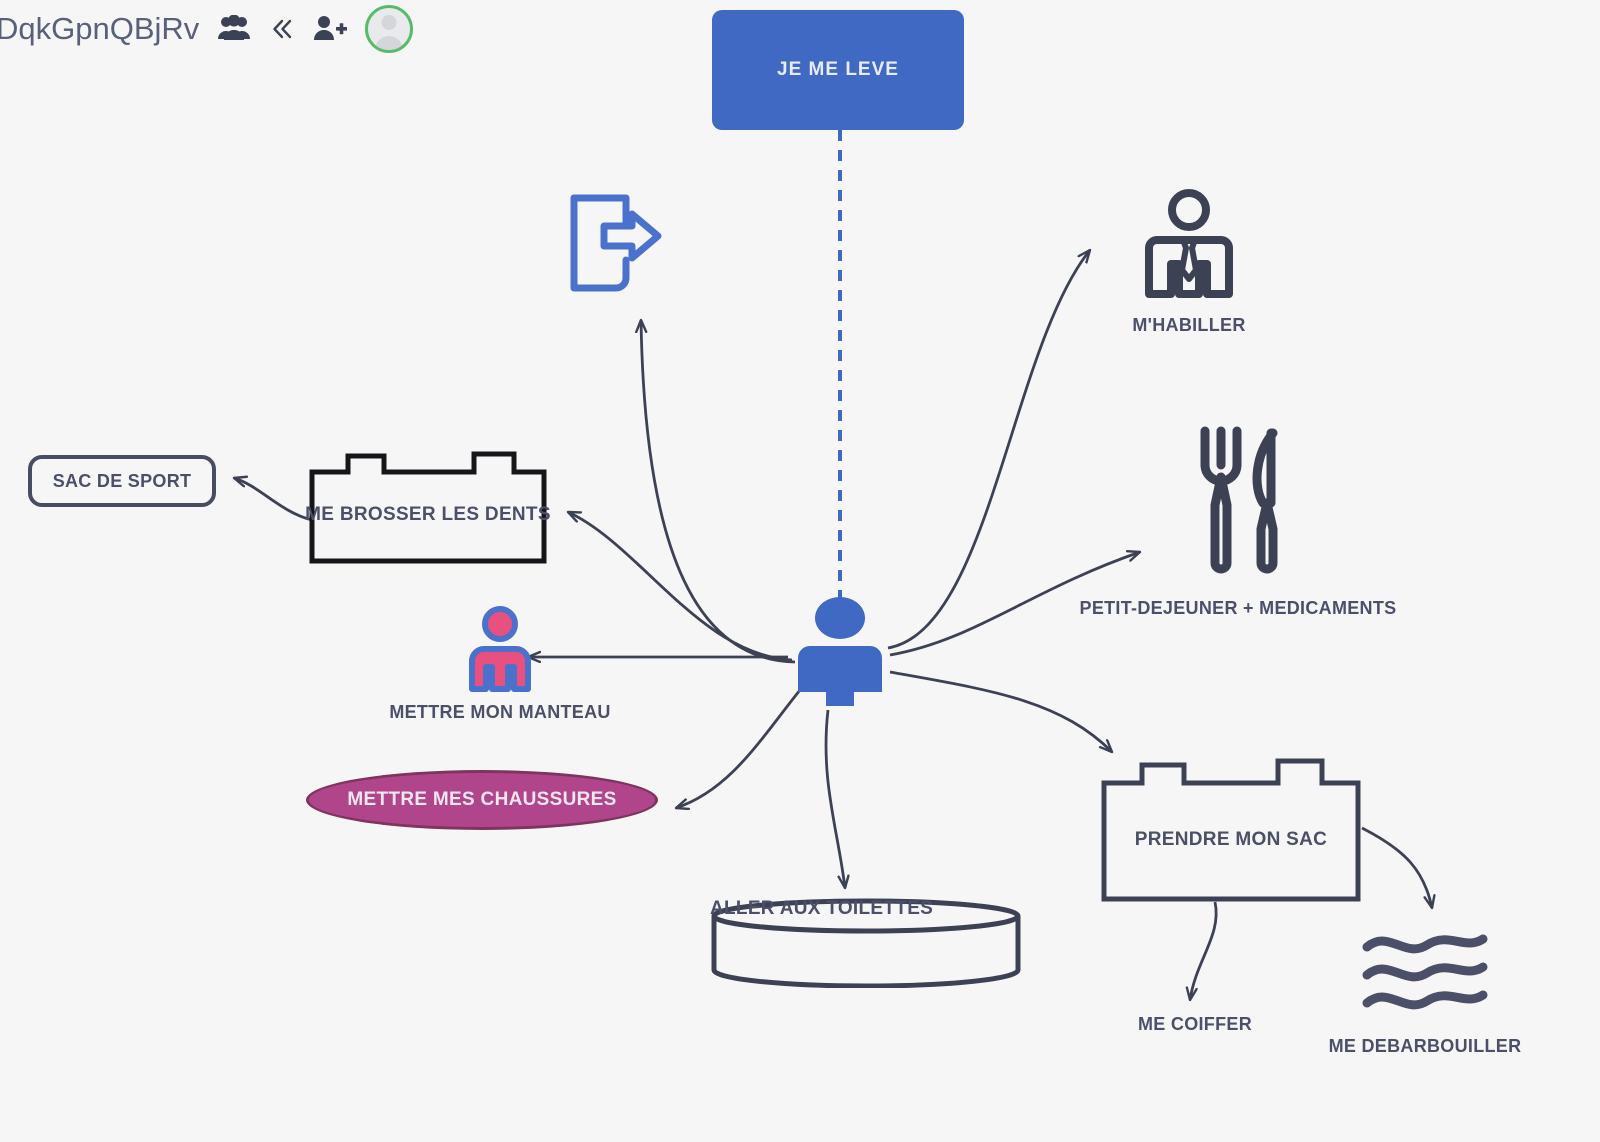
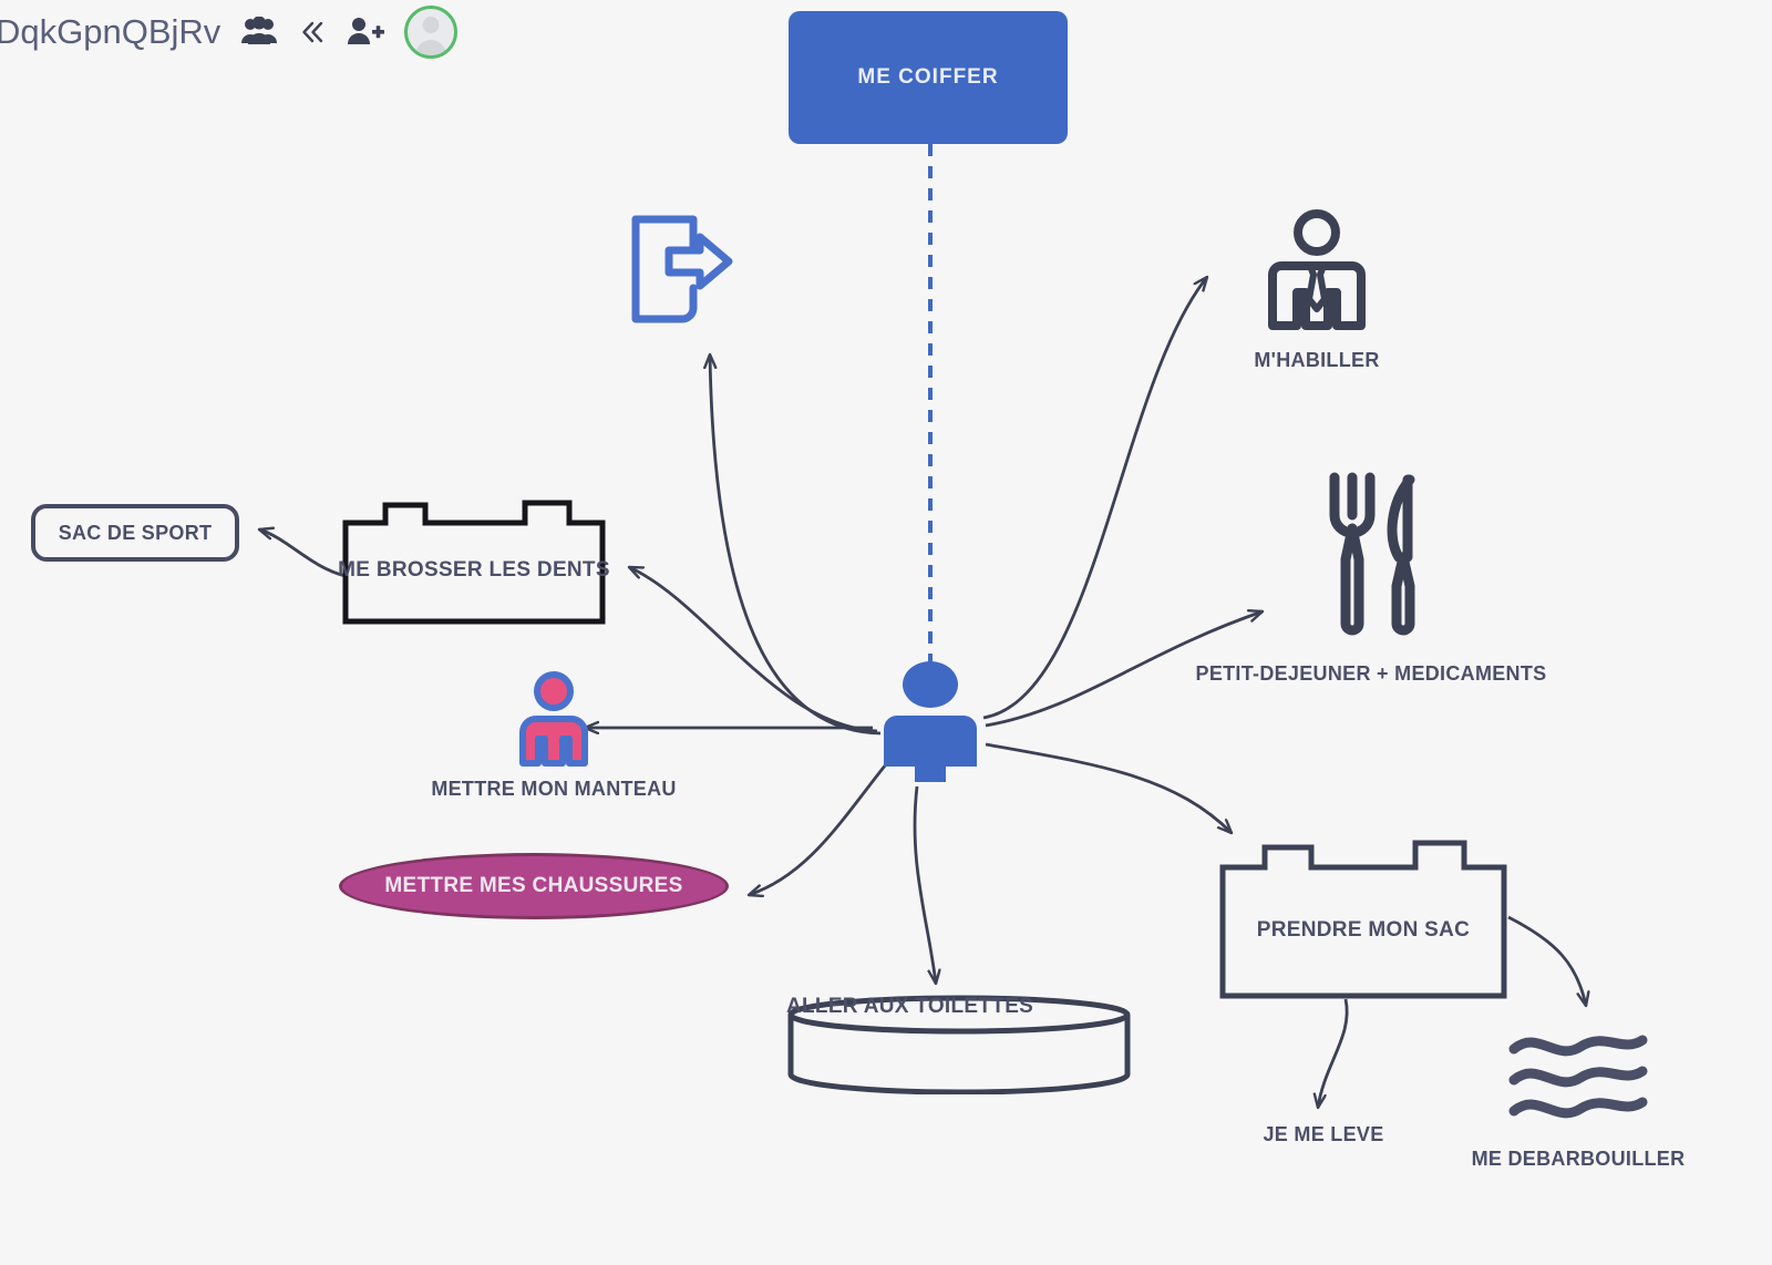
  DqkGpnQBjRv
- JE ME LEVE
+ ME COIFFER
  SAC DE SPORT
  ME BROSSER LES DENTS
  METTRE MON MANTEAU
  METTRE MES CHAUSSURES
  ALLER AUX TOILETTES
  M'HABILLER
  PETIT-DEJEUNER + MEDICAMENTS
  PRENDRE MON SAC
- ME COIFFER
+ JE ME LEVE
  ME DEBARBOUILLER
